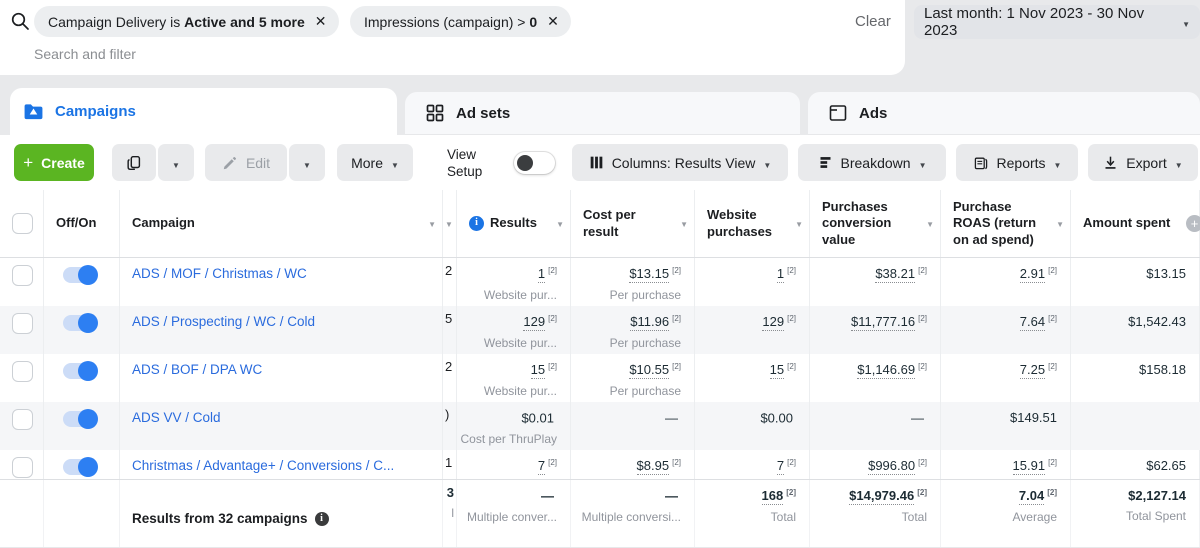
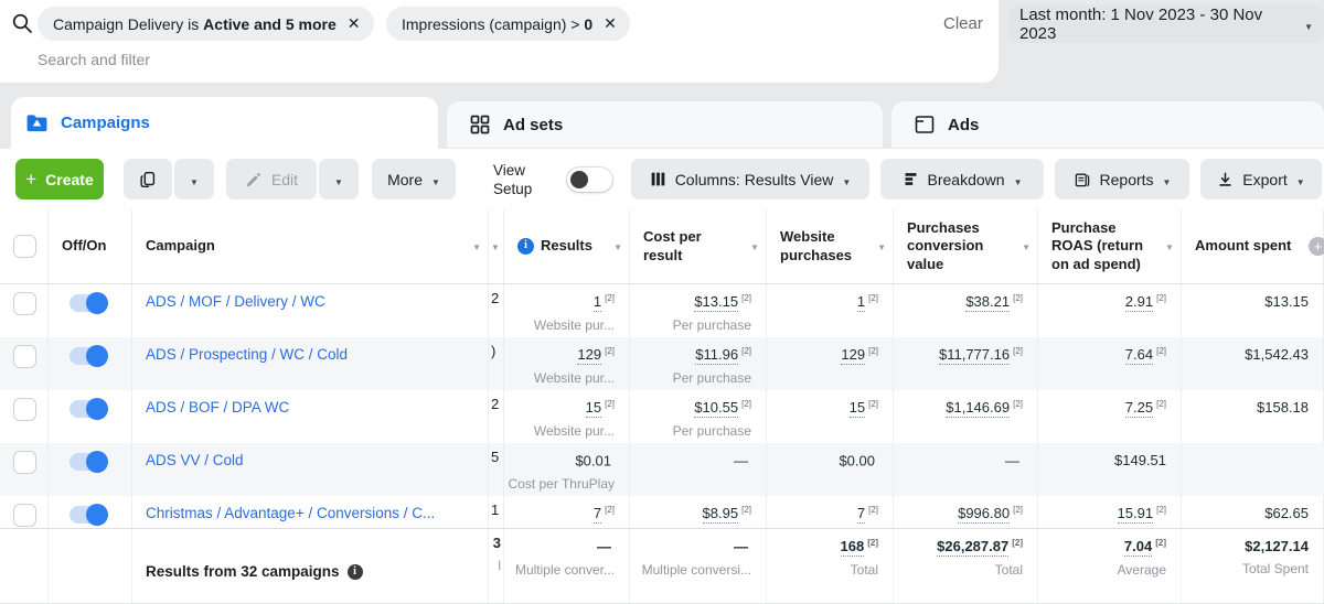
  Campaign Delivery is Active and 5 more
  Impressions (campaign) > 0
  Clear
  Search and filter
  Last month: 1 Nov 2023 - 30 Nov 2023
  Campaigns
  Ad sets
  Ads
  Create
  Edit
  More
  View Setup
  Columns: Results View
  Breakdown
  Reports
  Export
  Off/On
  Campaign
  Results
  Cost per result
  Website purchases
  Purchases conversion value
  Purchase ROAS (return on ad spend)
  Amount spent
- ADS / MOF / Christmas / WC
+ ADS / MOF / Delivery / WC
  2
  1 [2]
  Website pur...
  $13.15 [2]
  Per purchase
  1 [2]
  $38.21 [2]
  2.91 [2]
  $13.15
  ADS / Prospecting / WC / Cold
- 5
+ )
  129 [2]
  Website pur...
  $11.96 [2]
  Per purchase
  129 [2]
  $11,777.16 [2]
  7.64 [2]
  $1,542.43
  ADS / BOF / DPA WC
  2
  15 [2]
  Website pur...
  $10.55 [2]
  Per purchase
  15 [2]
  $1,146.69 [2]
  7.25 [2]
  $158.18
  ADS VV / Cold
- )
+ 5
  $0.01
  Cost per ThruPlay
  —
  $0.00
  —
  $149.51
  Christmas / Advantage+ / Conversions / C...
  1
  7 [2]
  $8.95 [2]
  7 [2]
  $996.80 [2]
  15.91 [2]
  $62.65
  Results from 32 campaigns
  3
  l
  —
  Multiple conver...
  —
  Multiple conversi...
  168 [2]
  Total
- $14,979.46 [2]
+ $26,287.87 [2]
  Total
  7.04 [2]
  Average
  $2,127.14
  Total Spent
